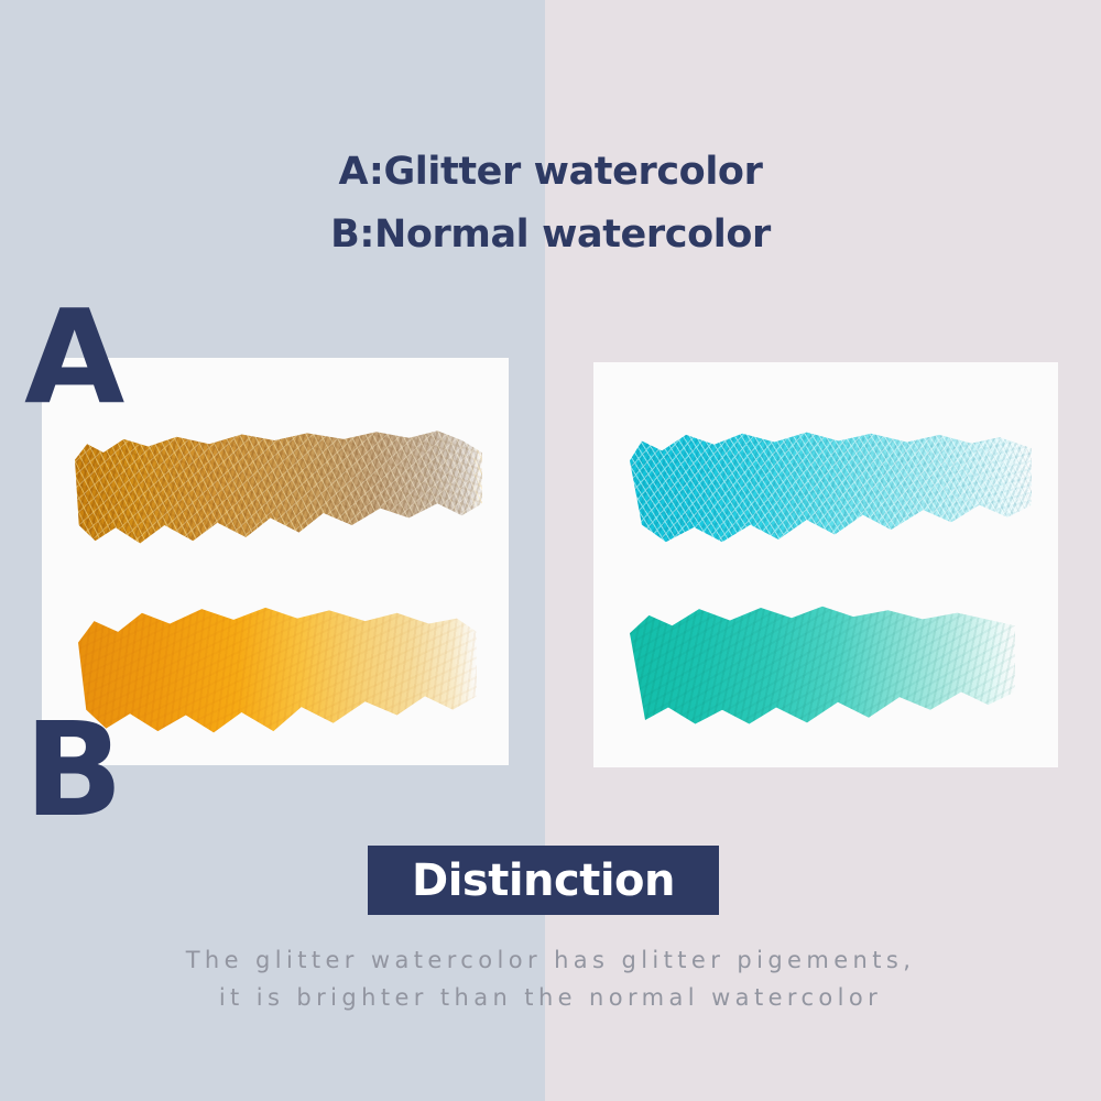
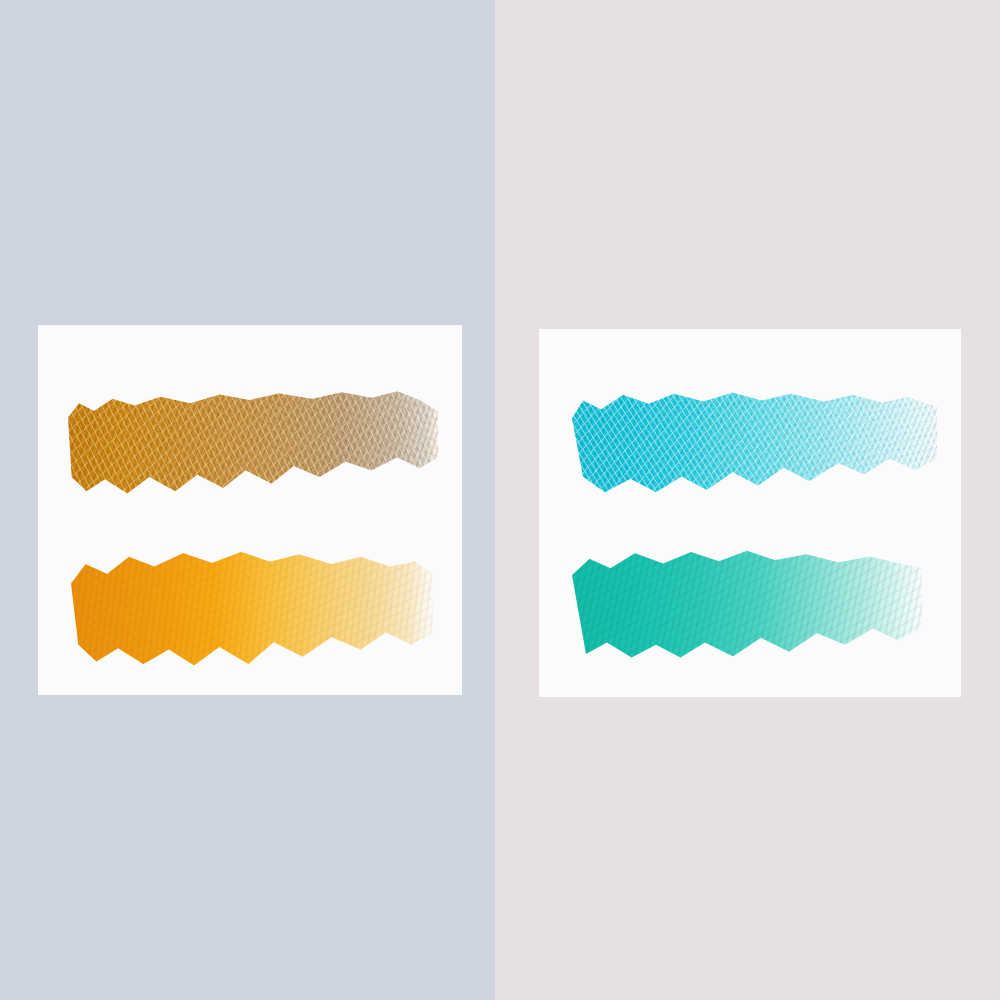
- A:Glitter watercolor
- B:Normal watercolor
- A
- B
- Distinction
- The glitter watercolor has glitter pigements,
- it is brighter than the normal watercolor
